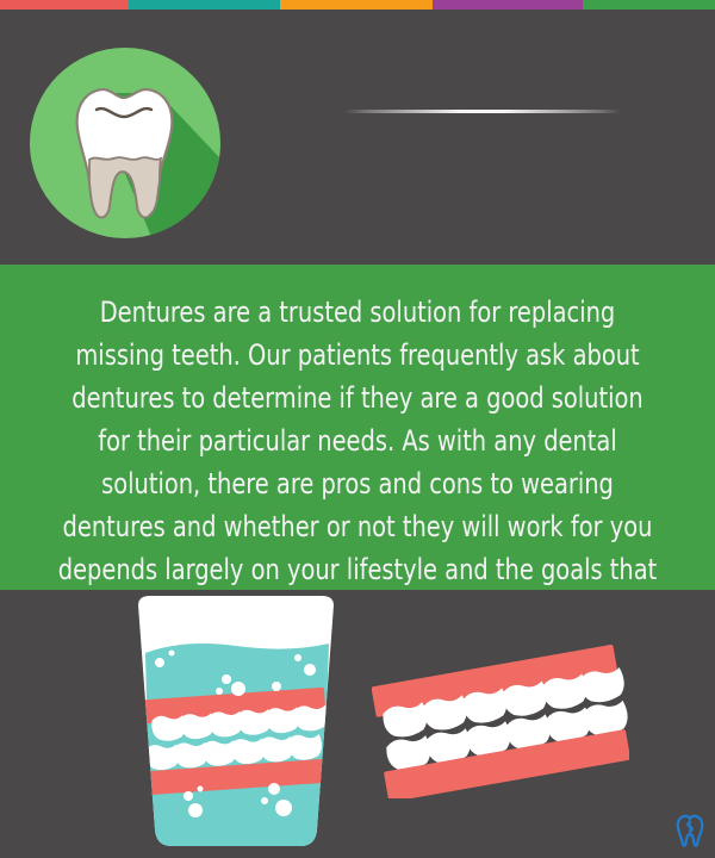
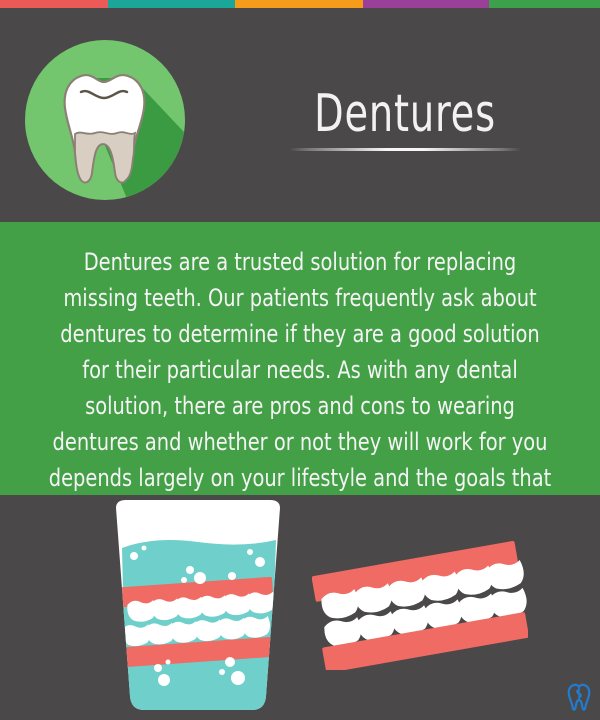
+ Dentures
  Dentures are a trusted solution for replacing missing teeth. Our patients frequently ask about dentures to determine if they are a good solution for their particular needs. As with any dental solution, there are pros and cons to wearing dentures and whether or not they will work for you depends largely on your lifestyle and the goals that
